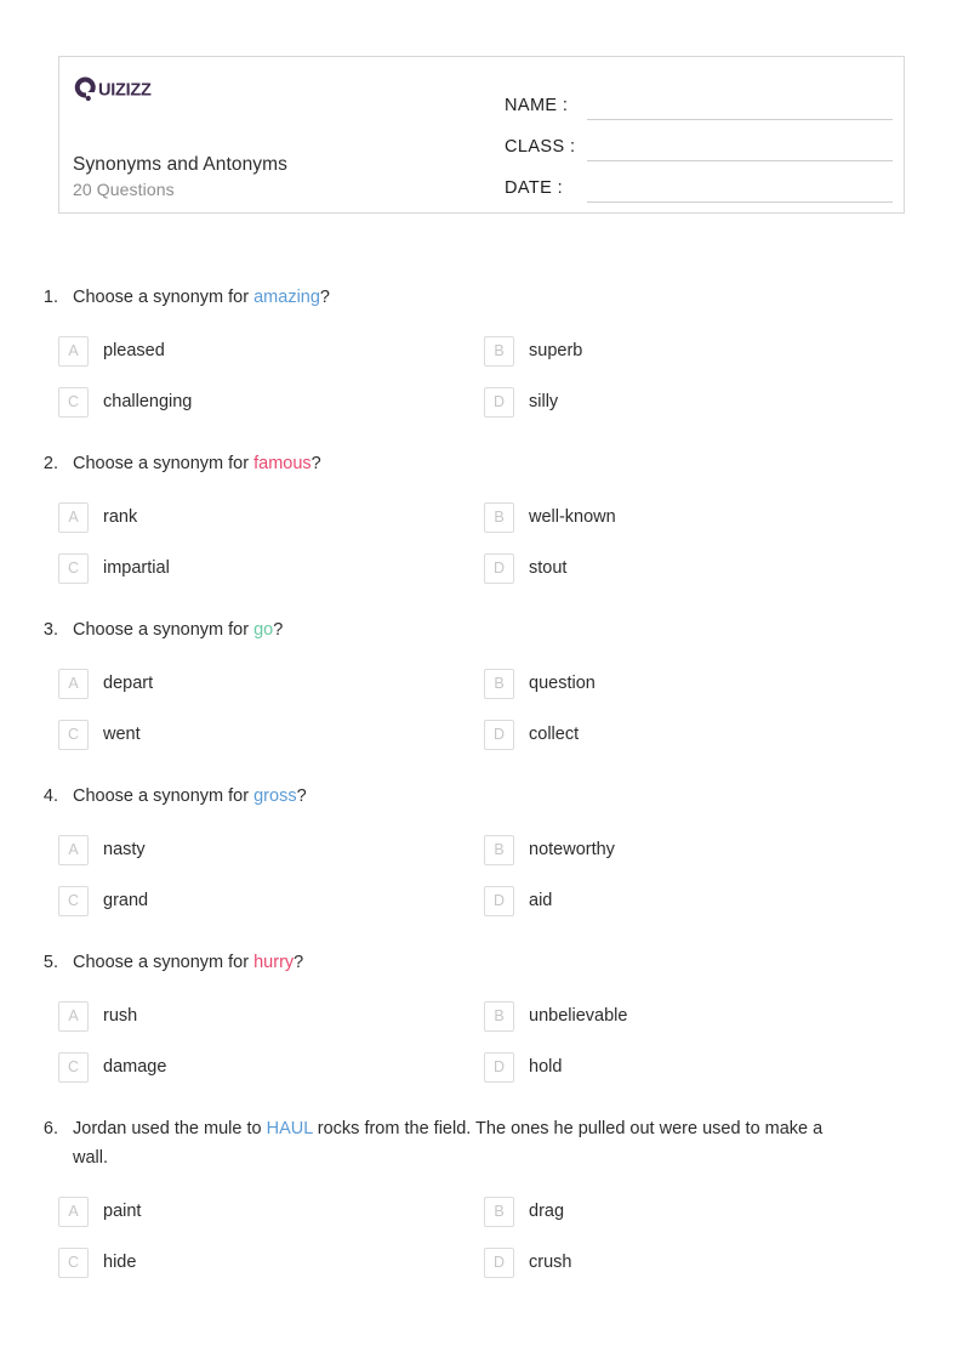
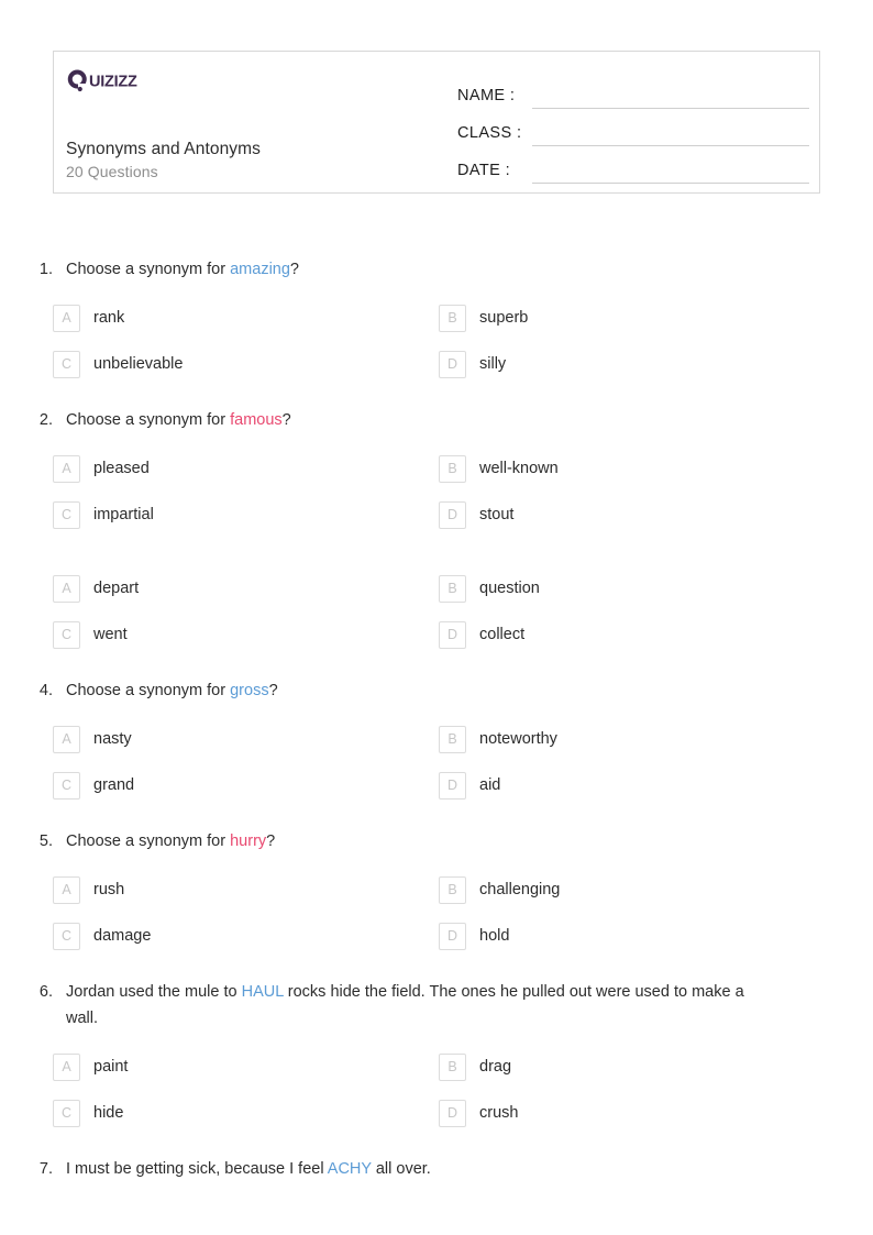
  UIZIZZ
  Synonyms and Antonyms
  20 Questions
  NAME :
  CLASS :
  DATE :
  1.
  Choose a synonym for amazing?
  A
- pleased
+ rank
  B
  superb
  C
- challenging
+ unbelievable
  D
  silly
  2.
  Choose a synonym for famous?
  A
- rank
+ pleased
  B
  well-known
  C
  impartial
  D
  stout
- 3.
- Choose a synonym for go?
  A
  depart
  B
  question
  C
  went
  D
  collect
  4.
  Choose a synonym for gross?
  A
  nasty
  B
  noteworthy
  C
  grand
  D
  aid
  5.
  Choose a synonym for hurry?
  A
  rush
  B
- unbelievable
+ challenging
  C
  damage
  D
  hold
  6.
- Jordan used the mule to HAUL rocks from the field. The ones he pulled out were used to make a wall.
+ Jordan used the mule to HAUL rocks hide the field. The ones he pulled out were used to make a wall.
  A
  paint
  B
  drag
  C
  hide
  D
  crush
+ 7.
+ I must be getting sick, because I feel ACHY all over.
